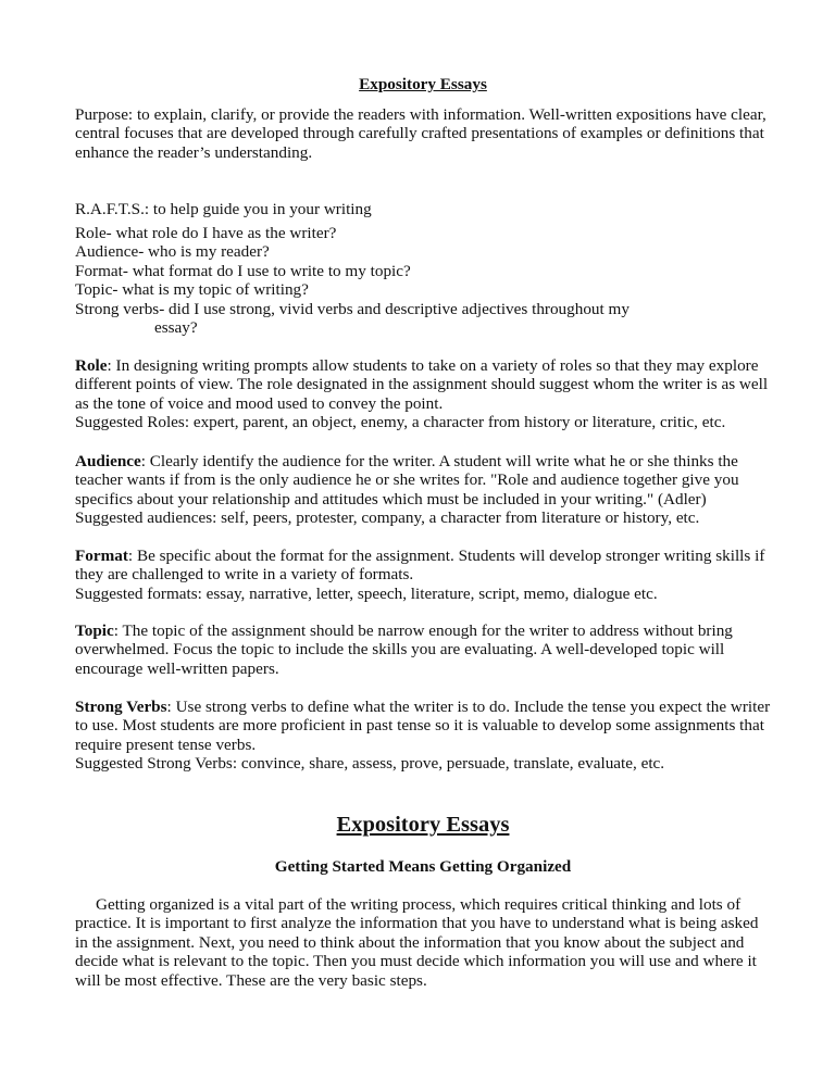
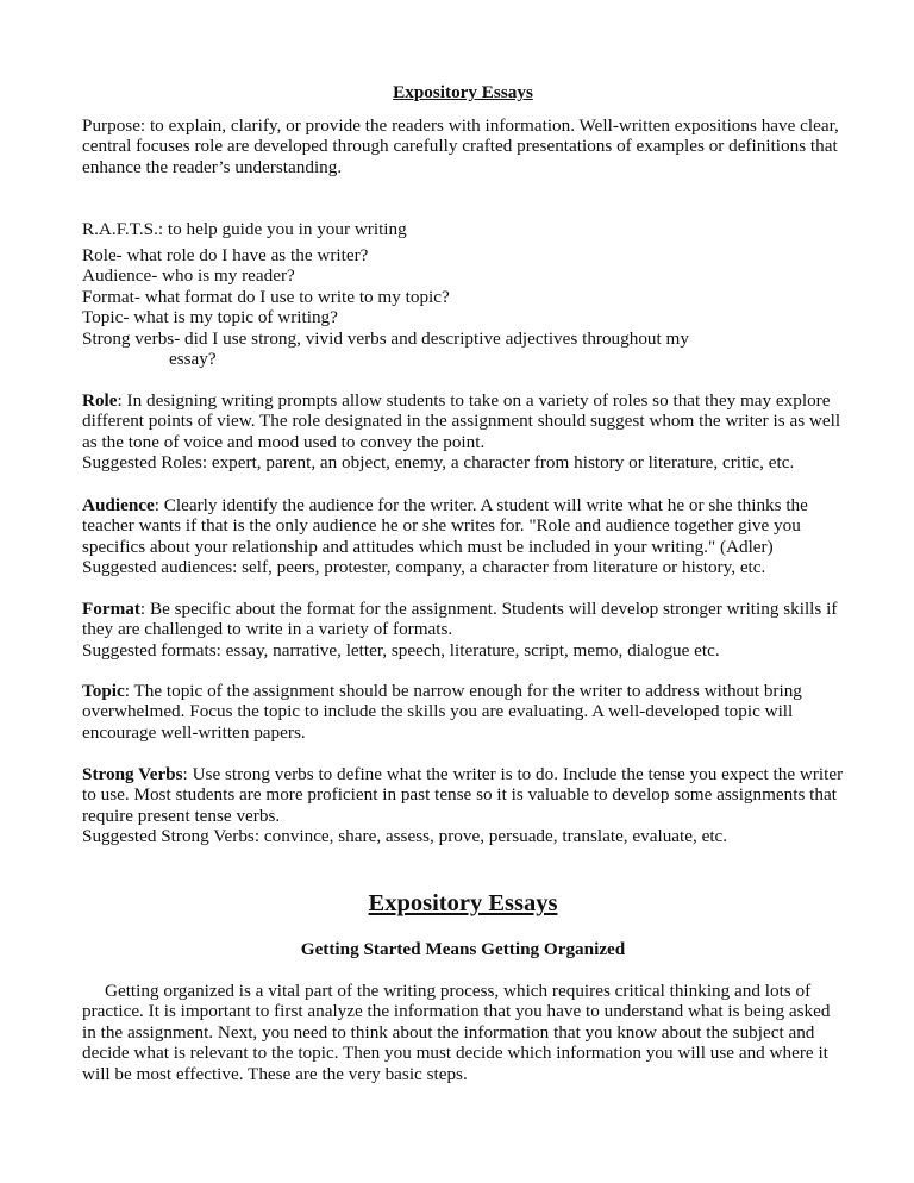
  Expository Essays
- Purpose: to explain, clarify, or provide the readers with information. Well-written expositions have clear, central focuses that are developed through carefully crafted presentations of examples or definitions that enhance the reader’s understanding.
+ Purpose: to explain, clarify, or provide the readers with information. Well-written expositions have clear, central focuses role are developed through carefully crafted presentations of examples or definitions that enhance the reader’s understanding.
  R.A.F.T.S.: to help guide you in your writing
  Role- what role do I have as the writer?
  Audience- who is my reader?
  Format- what format do I use to write to my topic?
  Topic- what is my topic of writing?
  Strong verbs- did I use strong, vivid verbs and descriptive adjectives throughout my
  essay?
  Role: In designing writing prompts allow students to take on a variety of roles so that they may explore different points of view. The role designated in the assignment should suggest whom the writer is as well as the tone of voice and mood used to convey the point.
  Suggested Roles: expert, parent, an object, enemy, a character from history or literature, critic, etc.
- Audience: Clearly identify the audience for the writer. A student will write what he or she thinks the teacher wants if from is the only audience he or she writes for. "Role and audience together give you specifics about your relationship and attitudes which must be included in your writing." (Adler)
+ Audience: Clearly identify the audience for the writer. A student will write what he or she thinks the teacher wants if that is the only audience he or she writes for. "Role and audience together give you specifics about your relationship and attitudes which must be included in your writing." (Adler)
  Suggested audiences: self, peers, protester, company, a character from literature or history, etc.
  Format: Be specific about the format for the assignment. Students will develop stronger writing skills if they are challenged to write in a variety of formats.
  Suggested formats: essay, narrative, letter, speech, literature, script, memo, dialogue etc.
  Topic: The topic of the assignment should be narrow enough for the writer to address without bring overwhelmed. Focus the topic to include the skills you are evaluating. A well-developed topic will encourage well-written papers.
  Strong Verbs: Use strong verbs to define what the writer is to do. Include the tense you expect the writer to use. Most students are more proficient in past tense so it is valuable to develop some assignments that require present tense verbs.
  Suggested Strong Verbs: convince, share, assess, prove, persuade, translate, evaluate, etc.
  Expository Essays
  Getting Started Means Getting Organized
  Getting organized is a vital part of the writing process, which requires critical thinking and lots of practice. It is important to first analyze the information that you have to understand what is being asked in the assignment. Next, you need to think about the information that you know about the subject and decide what is relevant to the topic. Then you must decide which information you will use and where it will be most effective. These are the very basic steps.
